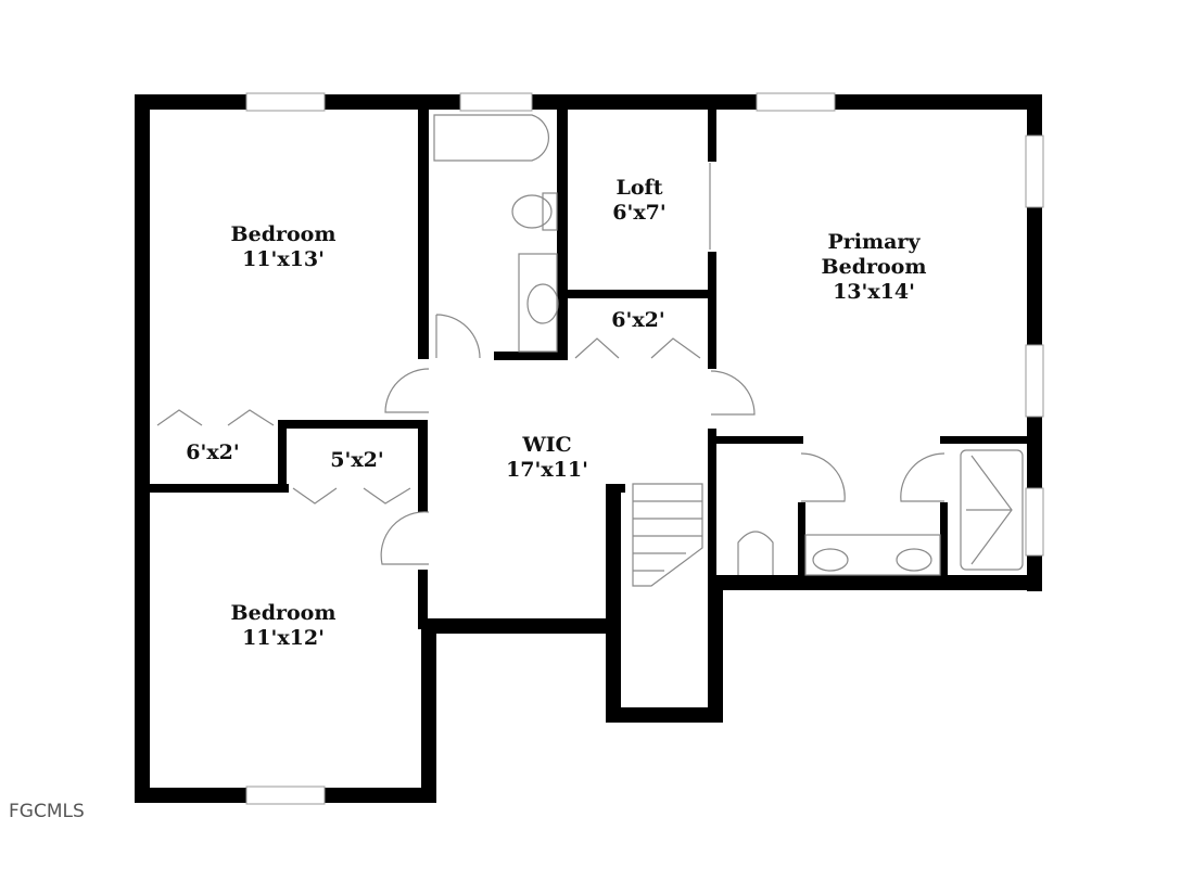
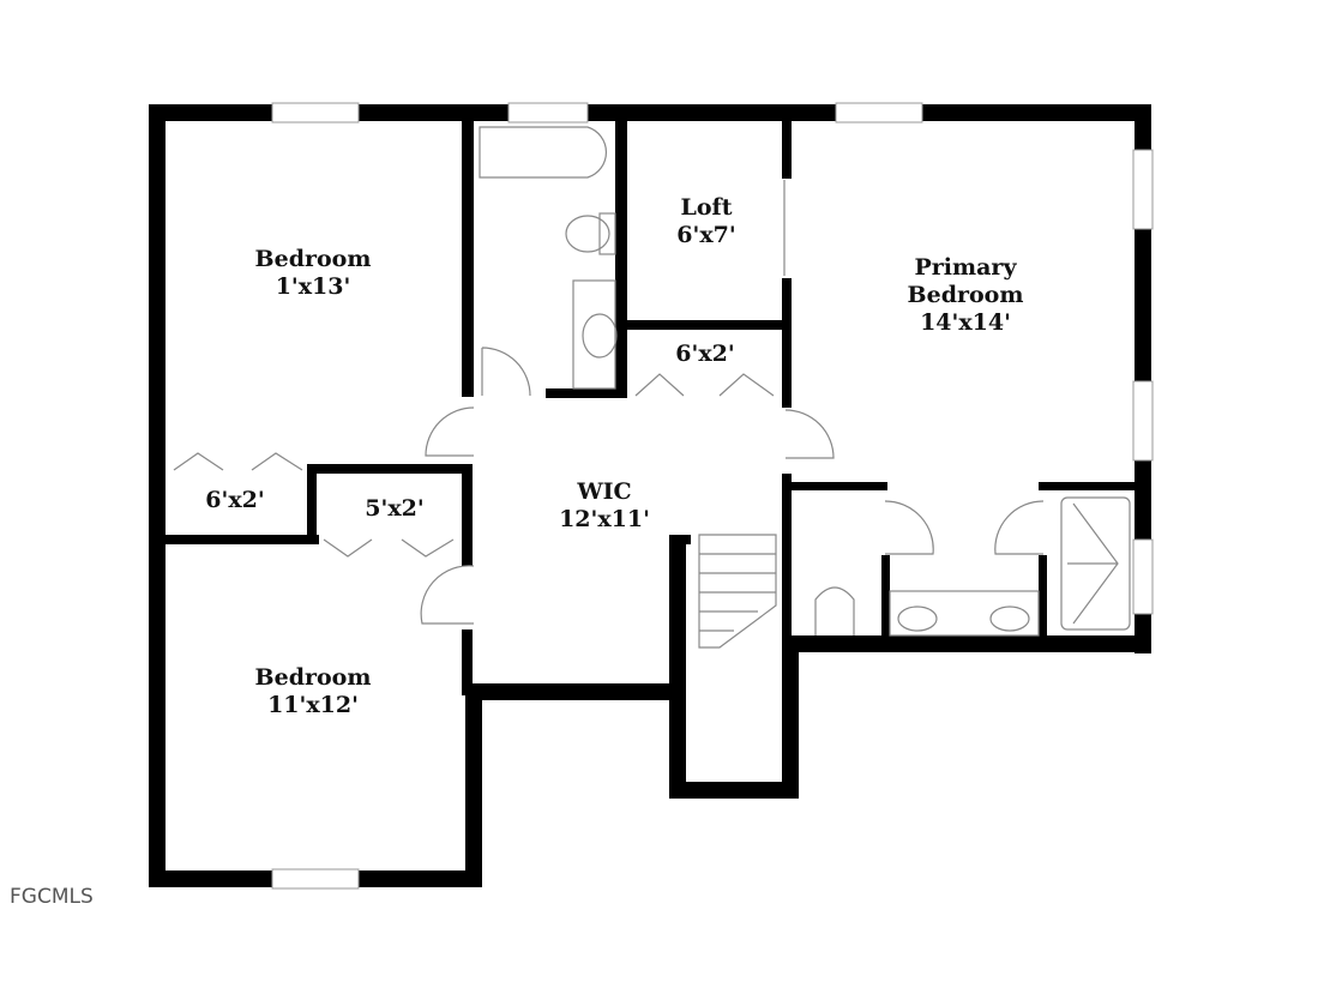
  Bedroom
- 11'x13'
+ 1'x13'
  Loft
  6'x7'
  6'x2'
  Primary
  Bedroom
- 13'x14'
+ 14'x14'
  6'x2'
  5'x2'
  WIC
- 17'x11'
+ 12'x11'
  Bedroom
  11'x12'
  FGCMLS
